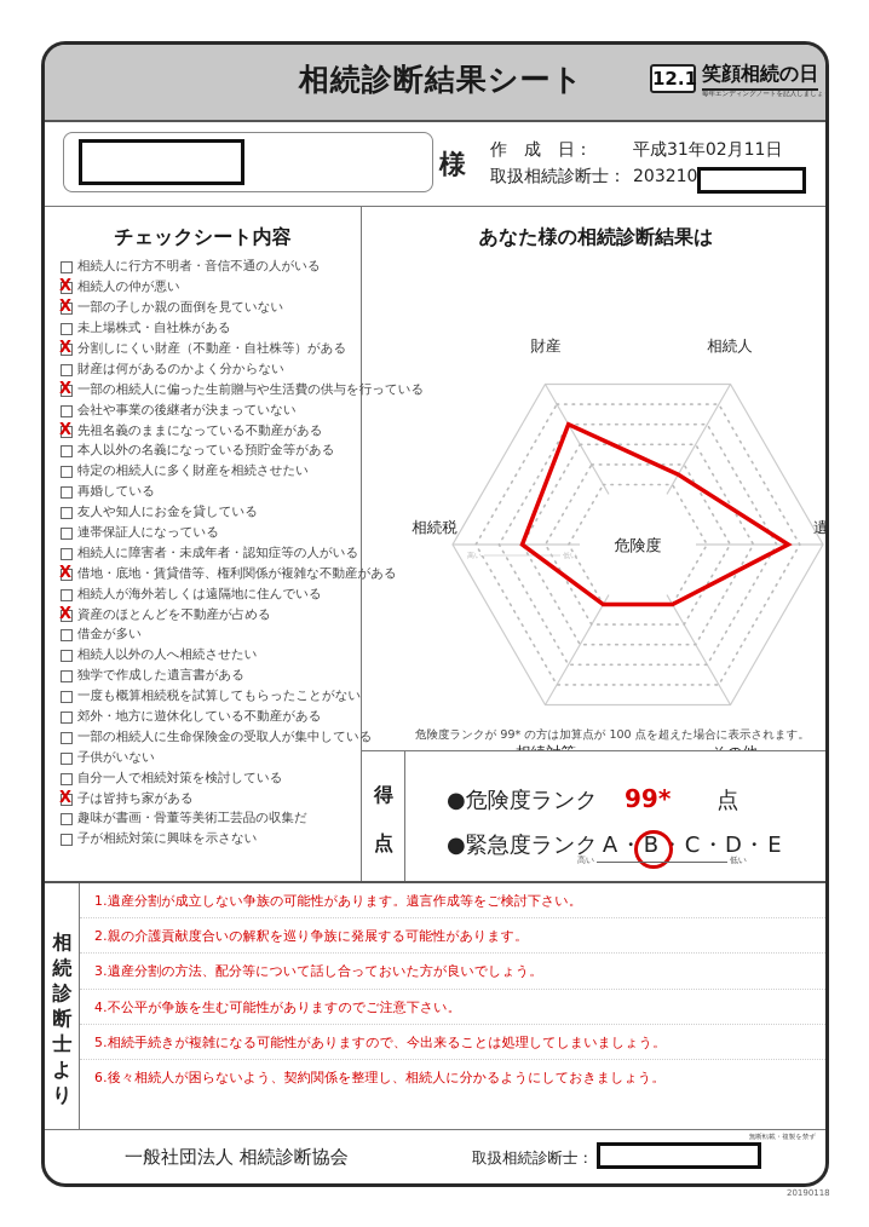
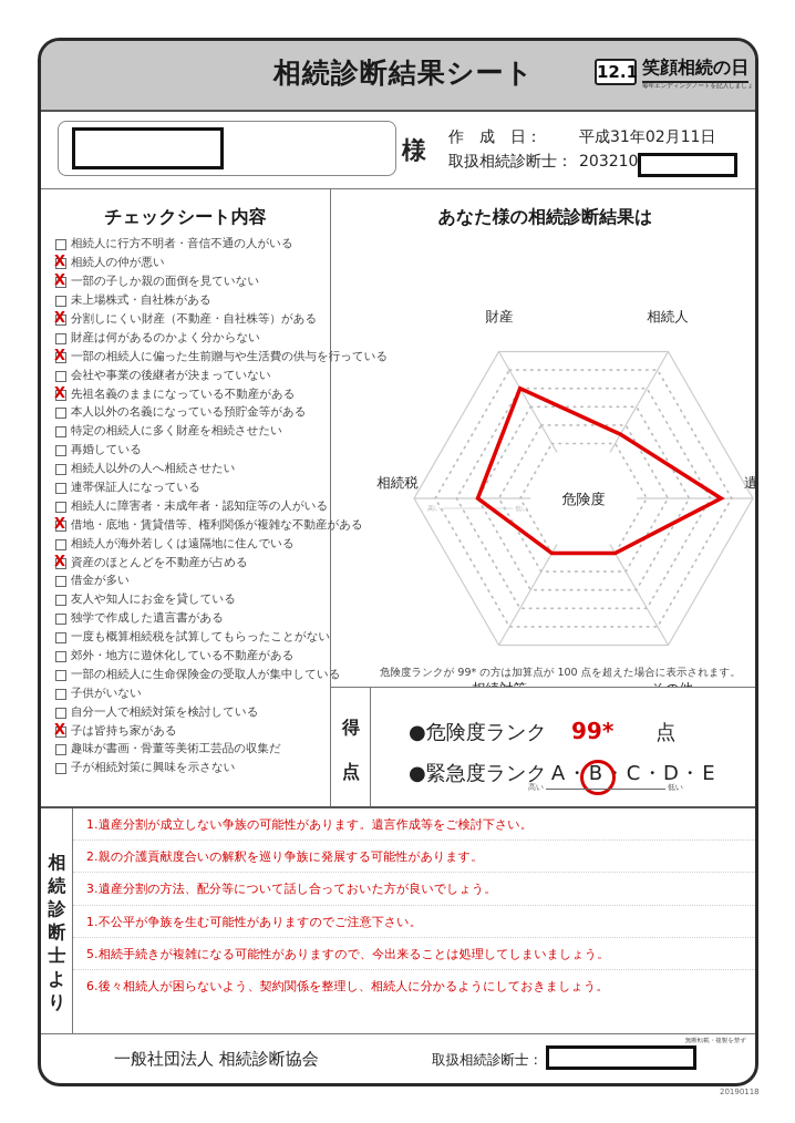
  相続診断結果シート
  12.1
  笑顔相続の日
  様
  作 成 日：
  平成31年02月11日
  取扱相続診断士：
  203210
  チェックシート内容
  相続人に行方不明者・音信不通の人がいる
  相続人の仲が悪い
  一部の子しか親の面倒を見ていない
  未上場株式・自社株がある
  分割しにくい財産（不動産・自社株等）がある
  財産は何があるのかよく分からない
  一部の相続人に偏った生前贈与や生活費の供与を行っている
  会社や事業の後継者が決まっていない
  先祖名義のままになっている不動産がある
  本人以外の名義になっている預貯金等がある
  特定の相続人に多く財産を相続させたい
  再婚している
- 友人や知人にお金を貸している
+ 相続人以外の人へ相続させたい
  連帯保証人になっている
  相続人に障害者・未成年者・認知症等の人がいる
  借地・底地・賃貸借等、権利関係が複雑な不動産がある
  相続人が海外若しくは遠隔地に住んでいる
  資産のほとんどを不動産が占める
  借金が多い
- 相続人以外の人へ相続させたい
+ 友人や知人にお金を貸している
  独学で作成した遺言書がある
  一度も概算相続税を試算してもらったことがない
  郊外・地方に遊休化している不動産がある
  一部の相続人に生命保険金の受取人が集中している
  子供がいない
  自分一人で相続対策を検討している
  子は皆持ち家がある
  趣味が書画・骨董等美術工芸品の収集だ
  子が相続対策に興味を示さない
  あなた様の相続診断結果は
  危険度
  財産
  相続人
  相続税
  危険度ランクが 99* の方は加算点が 100 点を超えた場合に表示されます。
  得
  点
  ●危険度ランク 99* 点
  ●緊急度ランク A・B・C・D・E
  高い
  低い
  相
  続
  診
  断
  士
  よ
  り
  1.遺産分割が成立しない争族の可能性があります。遺言作成等をご検討下さい。
  2.親の介護貢献度合いの解釈を巡り争族に発展する可能性があります。
  3.遺産分割の方法、配分等について話し合っておいた方が良いでしょう。
- 4.不公平が争族を生む可能性がありますのでご注意下さい。
+ 1.不公平が争族を生む可能性がありますのでご注意下さい。
  5.相続手続きが複雑になる可能性がありますので、今出来ることは処理してしまいましょう。
  6.後々相続人が困らないよう、契約関係を整理し、相続人に分かるようにしておきましょう。
  一般社団法人 相続診断協会
  取扱相続診断士：
  20190118
